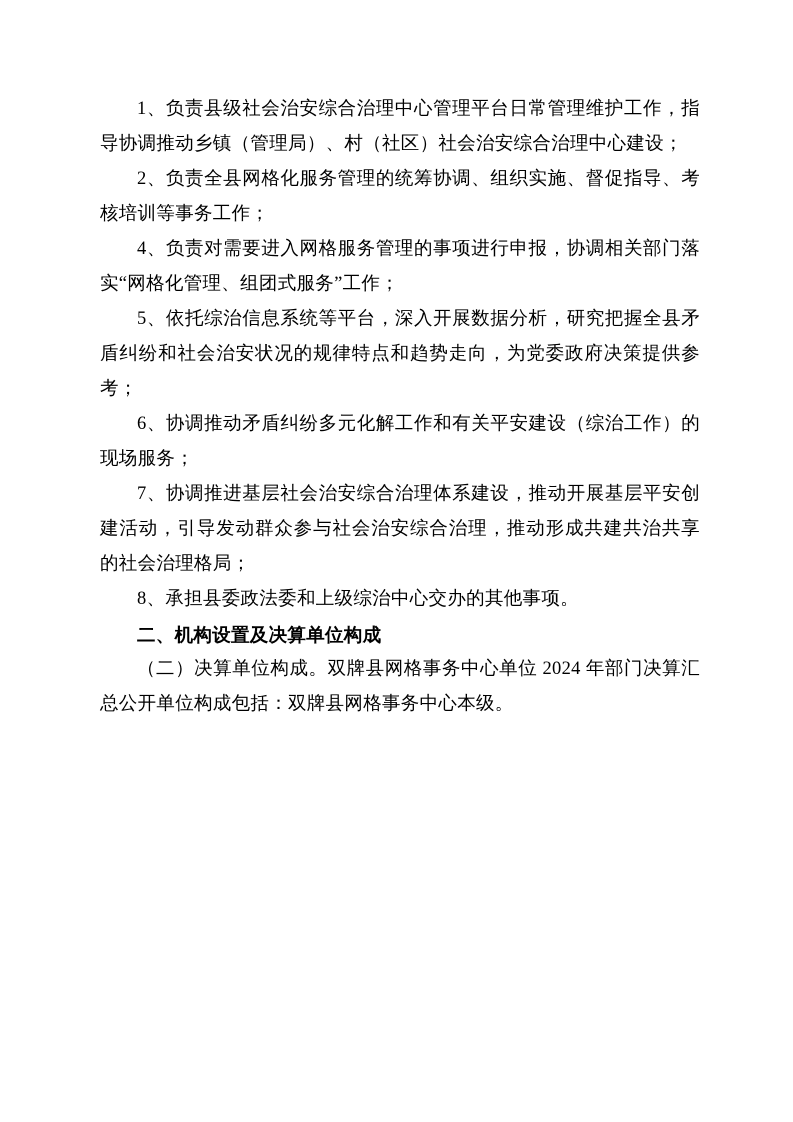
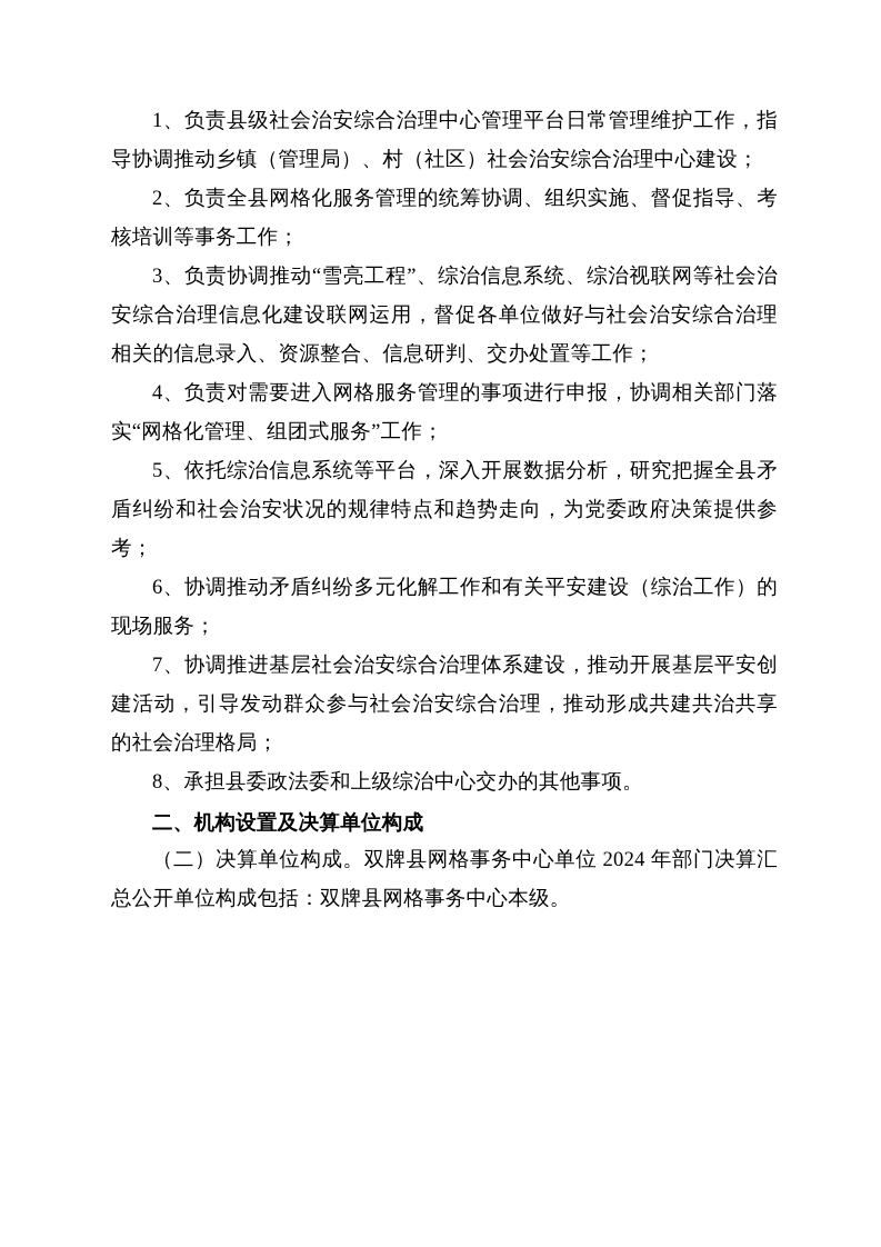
  1、负责县级社会治安综合治理中心管理平台日常管理维护工作，指导协调推动乡镇（管理局）、村（社区）社会治安综合治理中心建设；
  2、负责全县网格化服务管理的统筹协调、组织实施、督促指导、考核培训等事务工作；
+ 3、负责协调推动“雪亮工程”、综治信息系统、综治视联网等社会治安综合治理信息化建设联网运用，督促各单位做好与社会治安综合治理相关的信息录入、资源整合、信息研判、交办处置等工作；
  4、负责对需要进入网格服务管理的事项进行申报，协调相关部门落实“网格化管理、组团式服务”工作；
  5、依托综治信息系统等平台，深入开展数据分析，研究把握全县矛盾纠纷和社会治安状况的规律特点和趋势走向，为党委政府决策提供参考；
  6、协调推动矛盾纠纷多元化解工作和有关平安建设（综治工作）的现场服务；
  7、协调推进基层社会治安综合治理体系建设，推动开展基层平安创建活动，引导发动群众参与社会治安综合治理，推动形成共建共治共享的社会治理格局；
  8、承担县委政法委和上级综治中心交办的其他事项。
  二、机构设置及决算单位构成
  （二）决算单位构成。双牌县网格事务中心单位 2024 年部门决算汇总公开单位构成包括：双牌县网格事务中心本级。
